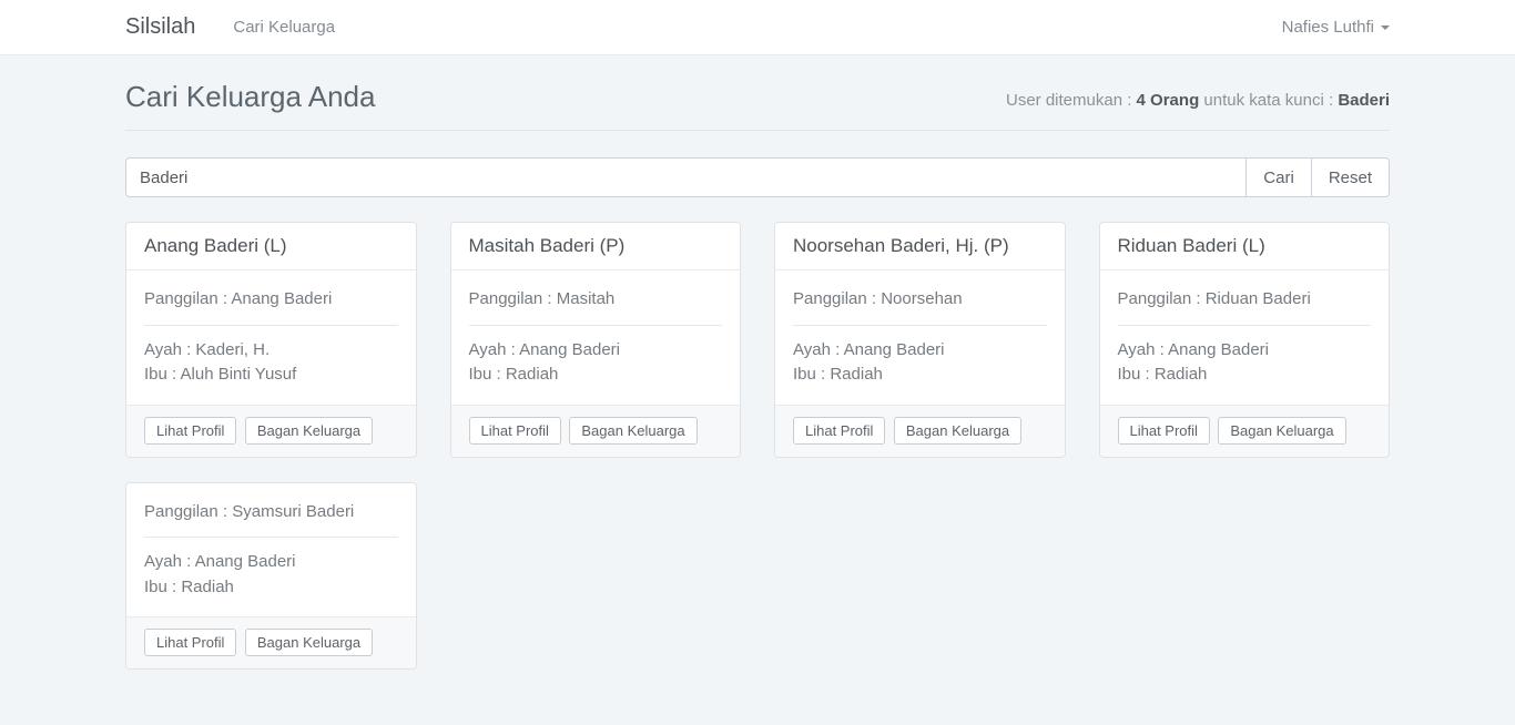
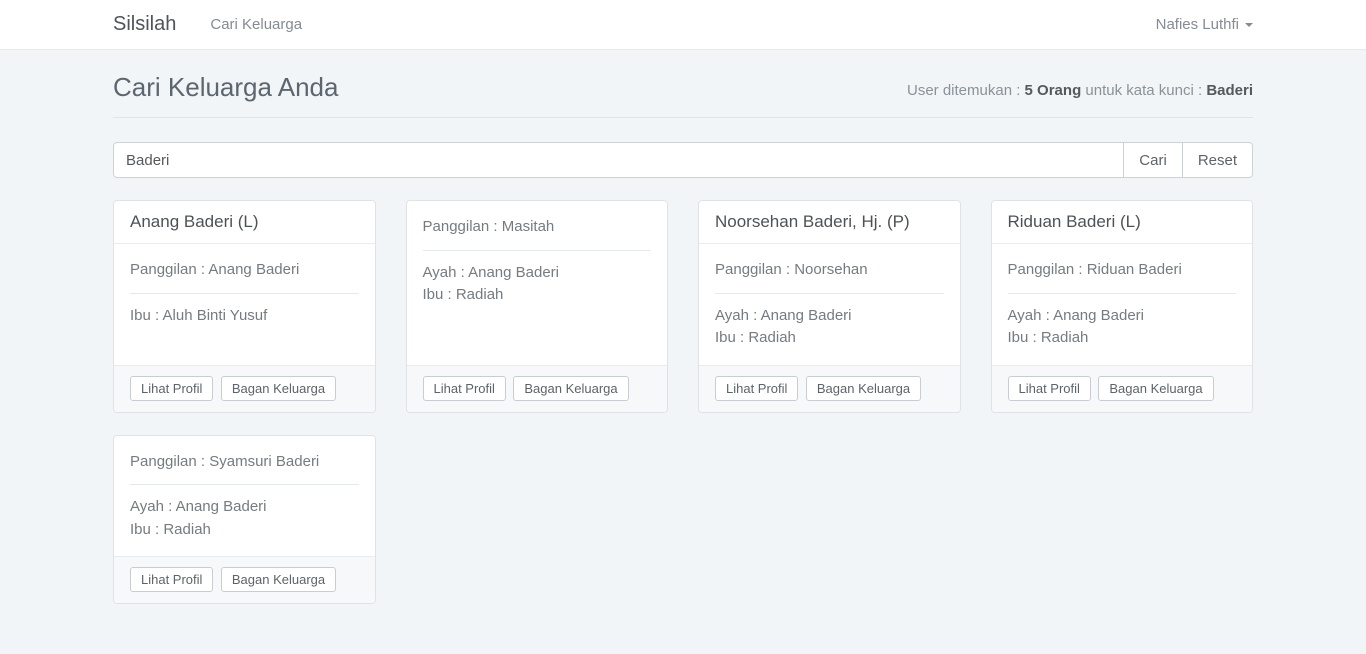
  Silsilah
  Cari Keluarga
  Nafies Luthfi
  Cari Keluarga Anda
- User ditemukan : 4 Orang untuk kata kunci : Baderi
+ User ditemukan : 5 Orang untuk kata kunci : Baderi
  Baderi
  Cari
  Reset
  Anang Baderi (L)
  Panggilan : Anang Baderi
- Ayah : Kaderi, H.
  Ibu : Aluh Binti Yusuf
  Lihat Profil Bagan Keluarga
- Masitah Baderi (P)
  Panggilan : Masitah
  Ayah : Anang Baderi
  Ibu : Radiah
  Lihat Profil Bagan Keluarga
  Noorsehan Baderi, Hj. (P)
  Panggilan : Noorsehan
  Ayah : Anang Baderi
  Ibu : Radiah
  Lihat Profil Bagan Keluarga
  Riduan Baderi (L)
  Panggilan : Riduan Baderi
  Ayah : Anang Baderi
  Ibu : Radiah
  Lihat Profil Bagan Keluarga
  Panggilan : Syamsuri Baderi
  Ayah : Anang Baderi
  Ibu : Radiah
  Lihat Profil Bagan Keluarga
